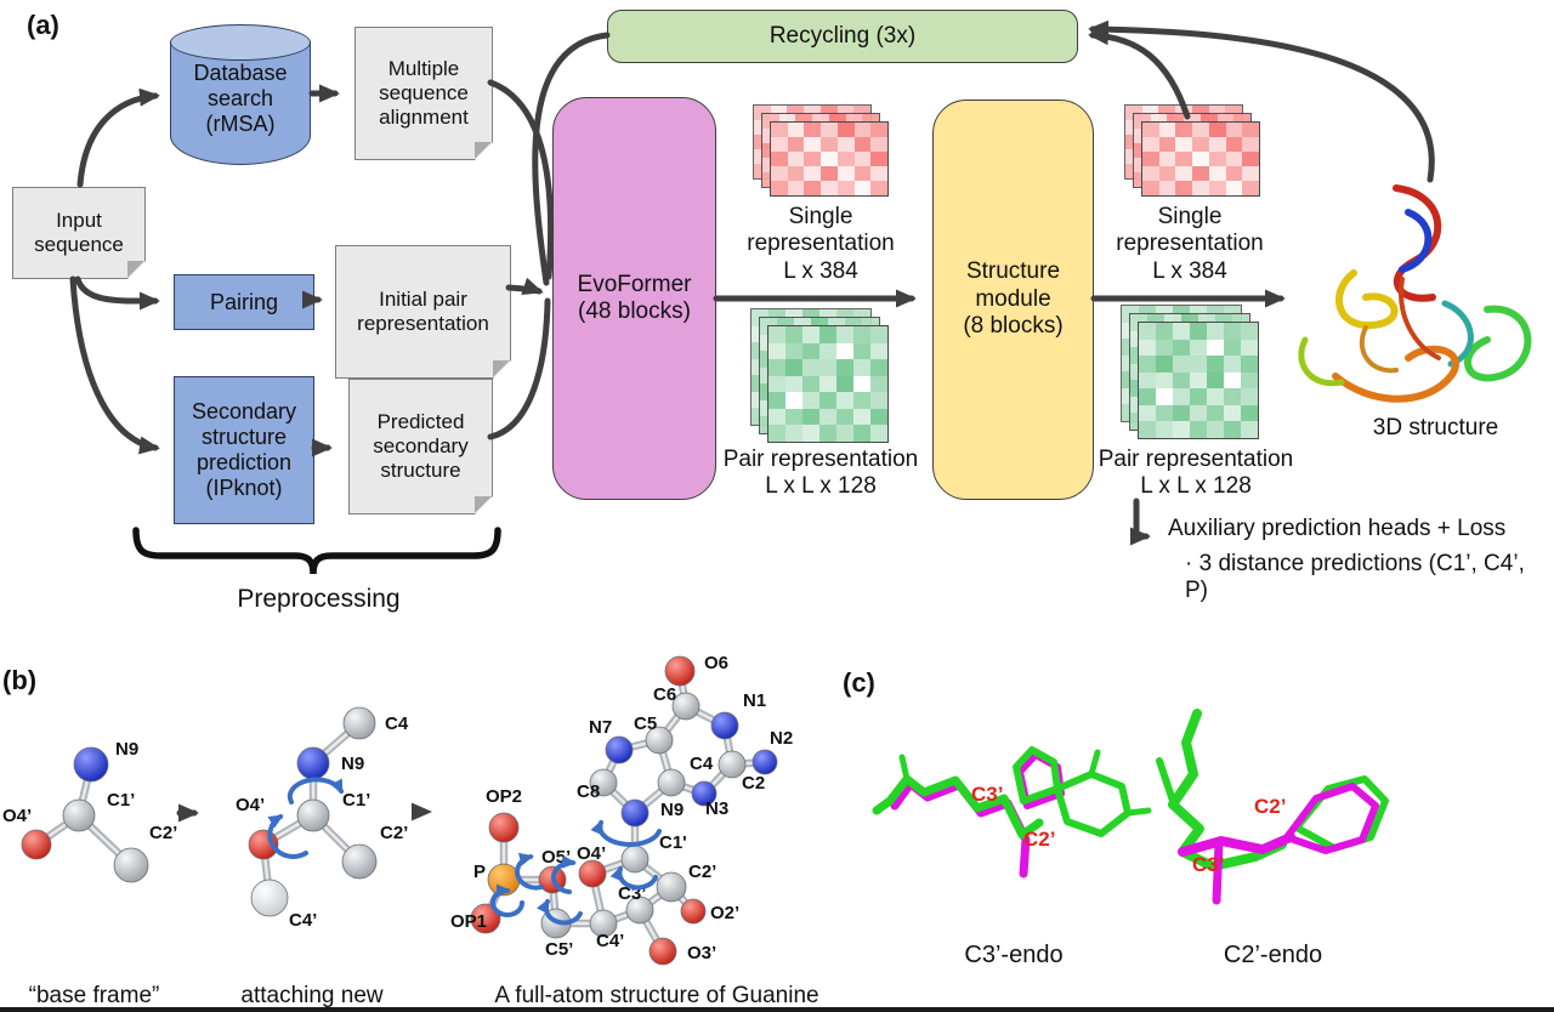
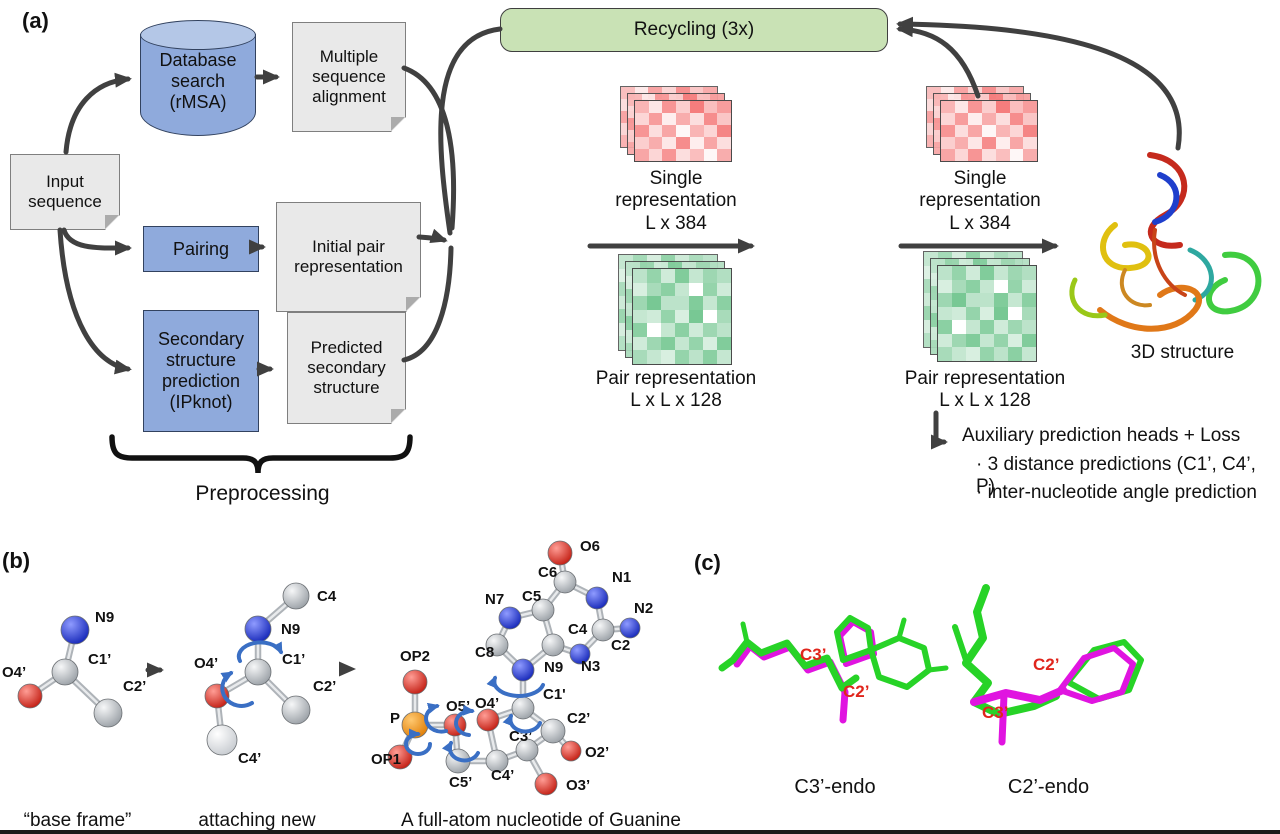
  (a)
  (b)
  (c)
  Input
  sequence
  Multiple
  sequence
  alignment
  Initial pair
  representation
  Predicted
  secondary
  structure
  Database
  search
  (rMSA)
  Pairing
  Secondary
  structure
  prediction
  (IPknot)
  Recycling (3x)
- EvoFormer
- (48 blocks)
- Structure
- module
- (8 blocks)
  Single
  representation
  L x 384
  Pair representation
  L x L x 128
  Single
  representation
  L x 384
  Pair representation
  L x L x 128
  Preprocessing
  3D structure
  Auxiliary prediction heads + Loss
  · 3 distance predictions (C1’, C4’, P)
+ · inter-nucleotide angle prediction
  “base frame”
- A full-atom structure of Guanine
+ A full-atom nucleotide of Guanine
  C3’-endo
  C2’-endo
  N9
  C1’
  O4’
  C2’
  C4
  N9
  C1’
  O4’
  C2’
  C4’
  O6
  C6
  N1
  C5
  N7
  N2
  C2
  C4
  C8
  N3
  N9
  OP2
  C1'
  P
  O5’
  O4’
  C2’
  OP1
  C3’
  O2’
  C5’
  C4’
  O3’
  C3’
  C2’
  C2’
  C3’
